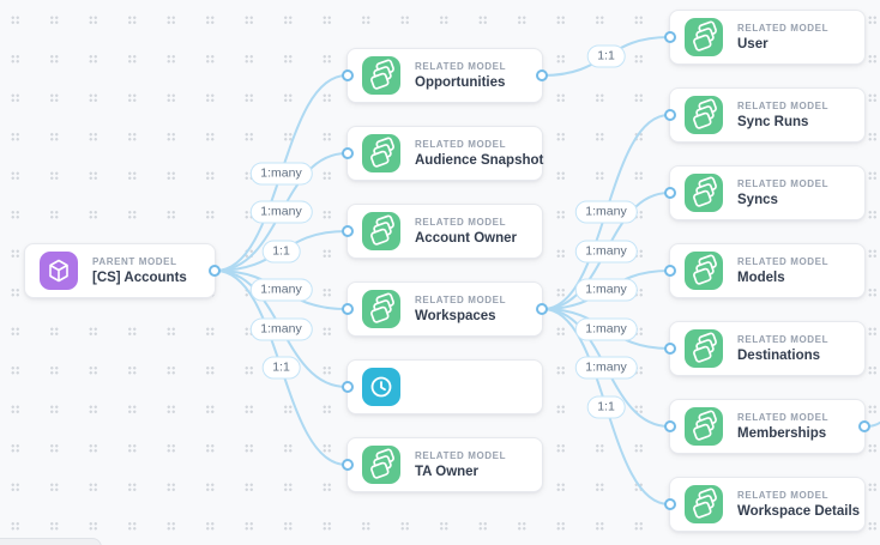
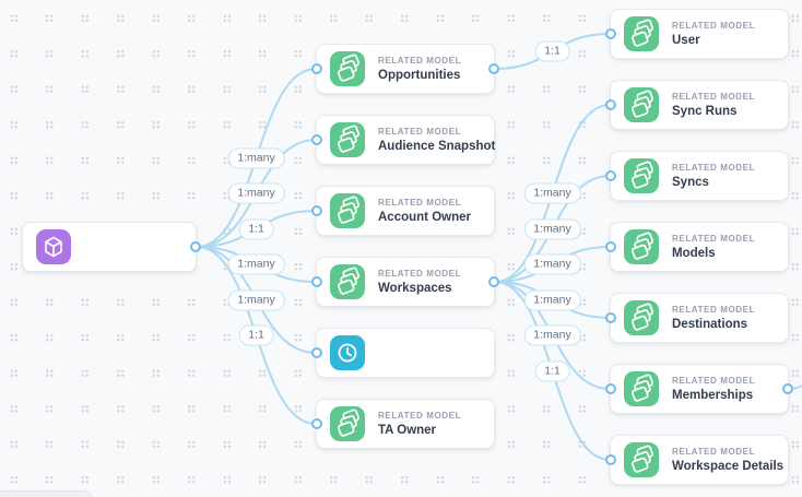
- PARENT MODEL
- [CS] Accounts
  RELATED MODEL
  Opportunities
  RELATED MODEL
  Audience Snapshot
  RELATED MODEL
  Account Owner
  RELATED MODEL
  Workspaces
  RELATED MODEL
  TA Owner
  RELATED MODEL
  User
  RELATED MODEL
  Sync Runs
  RELATED MODEL
  Syncs
  RELATED MODEL
  Models
  RELATED MODEL
  Destinations
  RELATED MODEL
  Memberships
  RELATED MODEL
  Workspace Details
  1:many
  1:many
  1:1
  1:many
  1:many
  1:1
  1:1
  1:many
  1:many
  1:many
  1:many
  1:many
  1:1
